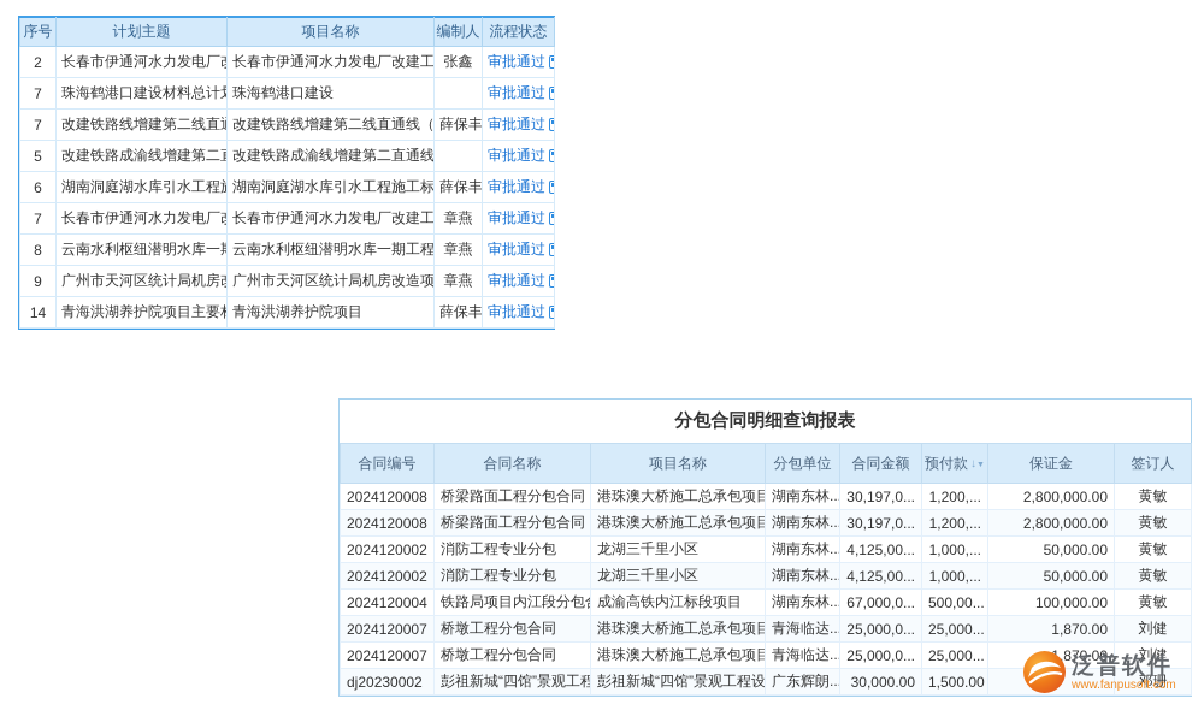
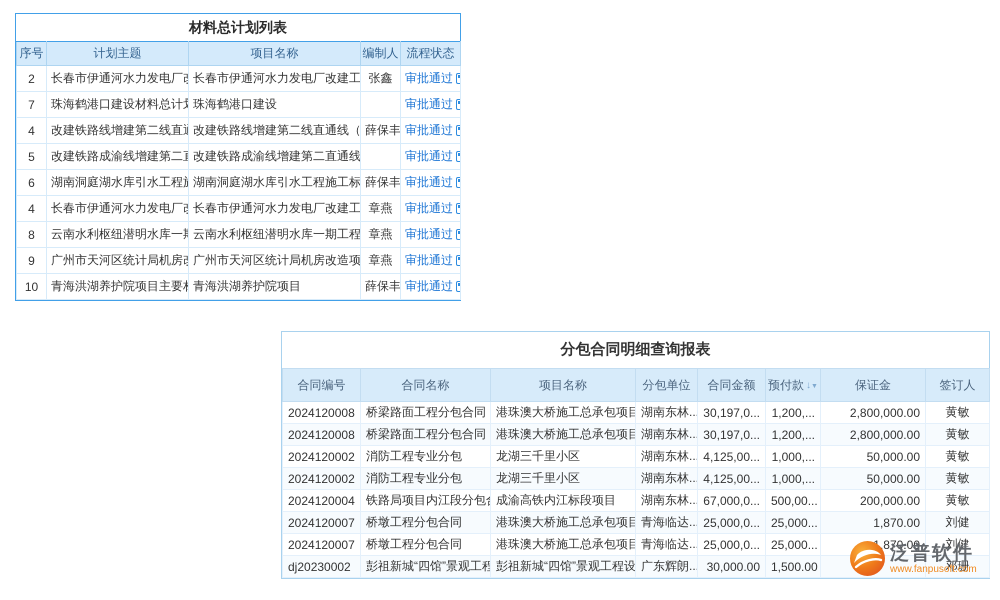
+ 材料总计划列表
  序号	计划主题	项目名称	编制人	流程状态
  2	长春市伊通河水力发电厂	长春市伊通河水力发电厂改建工	张鑫	审批通过
  7	珠海鹤港口建设材料总计	珠海鹤港口建设		审批通过
- 7	改建铁路线增建第二线直	改建铁路线增建第二线直通线（	薛保丰	审批通过
+ 4	改建铁路线增建第二线直	改建铁路线增建第二线直通线（	薛保丰	审批通过
  5	改建铁路成渝线增建第二	改建铁路成渝线增建第二直通线		审批通过
  6	湖南洞庭湖水库引水工程	湖南洞庭湖水库引水工程施工标	薛保丰	审批通过
- 7	长春市伊通河水力发电厂	长春市伊通河水力发电厂改建工	章燕	审批通过
+ 4	长春市伊通河水力发电厂	长春市伊通河水力发电厂改建工	章燕	审批通过
  8	云南水利枢纽潜明水库一	云南水利枢纽潜明水库一期工程	章燕	审批通过
  9	广州市天河区统计局机房	广州市天河区统计局机房改造项	章燕	审批通过
- 14	青海洪湖养护院项目主要	青海洪湖养护院项目	薛保丰	审批通过
+ 10	青海洪湖养护院项目主要	青海洪湖养护院项目	薛保丰	审批通过
  分包合同明细查询报表
  合同编号	合同名称	项目名称	分包单位	合同金额	预付款 ↓	保证金	签订人
  2024120008	桥梁路面工程分包合同	港珠澳大桥施工总承包项目	湖南东林...	30,197,0...	1,200,...	2,800,000.00	黄敏
  2024120008	桥梁路面工程分包合同	港珠澳大桥施工总承包项目	湖南东林...	30,197,0...	1,200,...	2,800,000.00	黄敏
  2024120002	消防工程专业分包	龙湖三千里小区	湖南东林...	4,125,00...	1,000,...	50,000.00	黄敏
  2024120002	消防工程专业分包	龙湖三千里小区	湖南东林...	4,125,00...	1,000,...	50,000.00	黄敏
- 2024120004	铁路局项目内江段分包	成渝高铁内江标段项目	湖南东林...	67,000,0...	500,00...	100,000.00	黄敏
+ 2024120004	铁路局项目内江段分包	成渝高铁内江标段项目	湖南东林...	67,000,0...	500,00...	200,000.00	黄敏
  2024120007	桥墩工程分包合同	港珠澳大桥施工总承包项目	青海临达...	25,000,0...	25,000...	1,870.00	刘健
  2024120007	桥墩工程分包合同	港珠澳大桥施工总承包项目	青海临达...	25,000,0...	25,000...	,870.00	刘健
  dj20230002	彭祖新城“四馆”景观工程	彭祖新城“四馆”景观工程设	广东辉朗...	30,000.00	1,500.00		邓珊
  泛普软件
  www.fanpusoft.com
